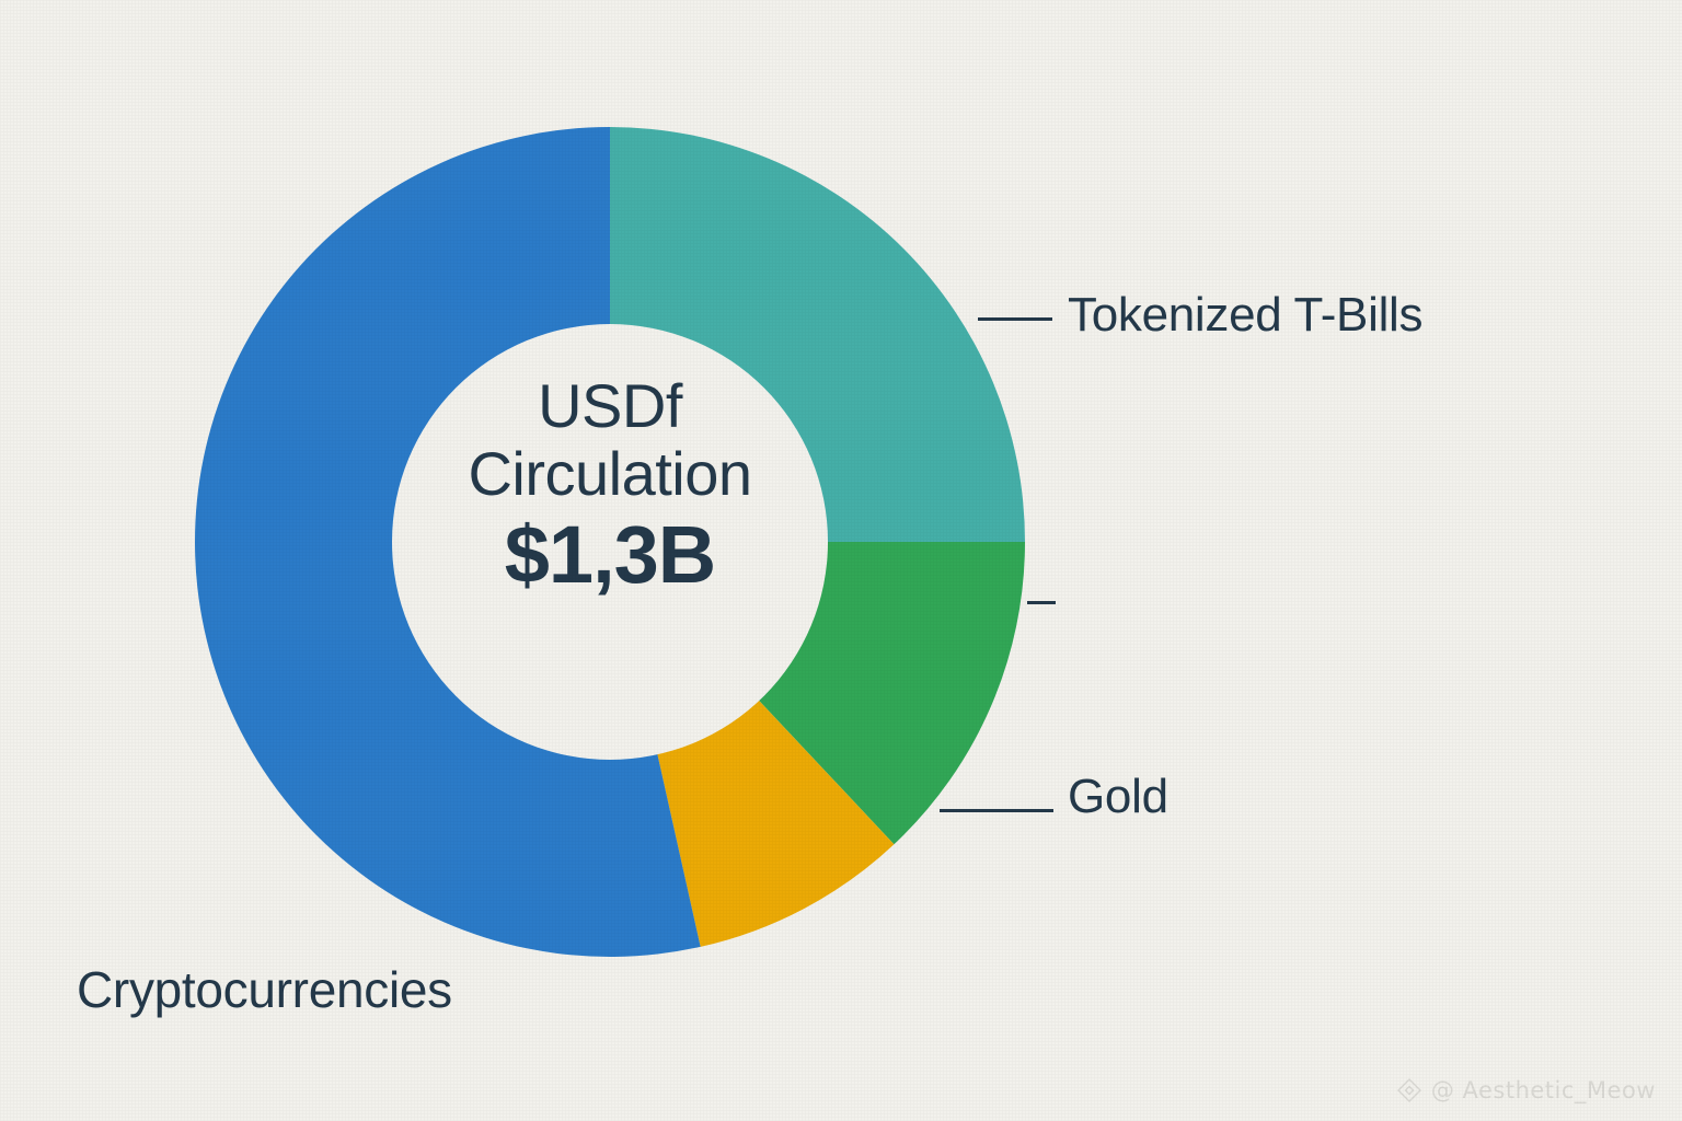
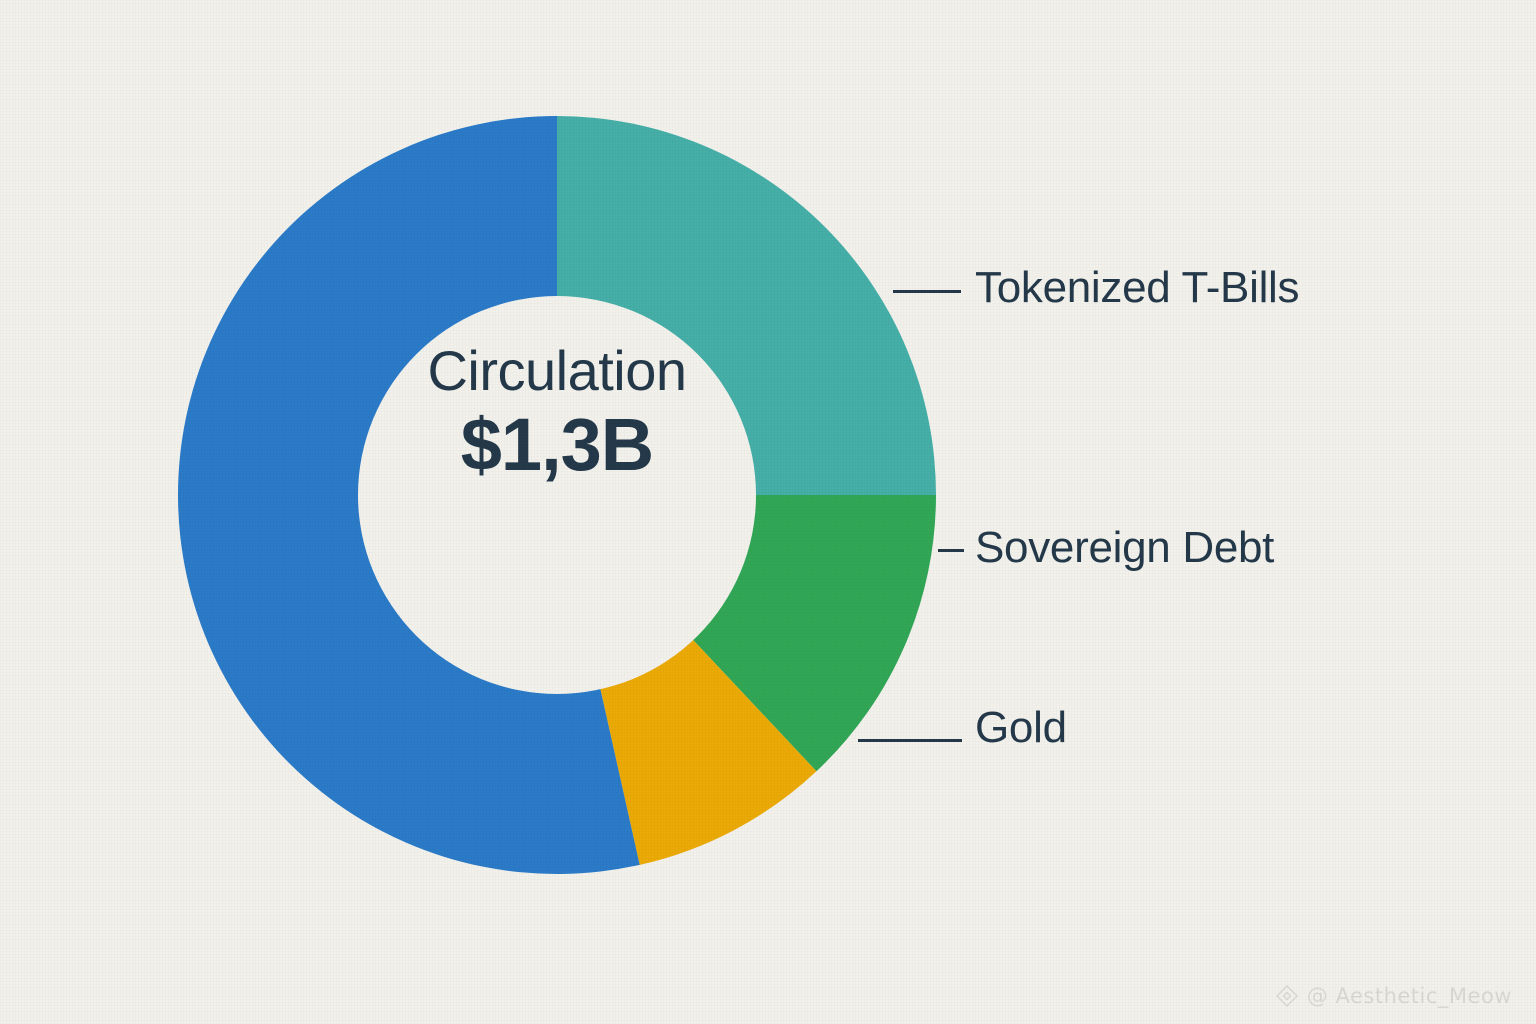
- USDf
  Circulation
  $1,3B
  Tokenized T-Bills
+ Sovereign Debt
  Gold
- Cryptocurrencies
  @ Aesthetic_Meow
